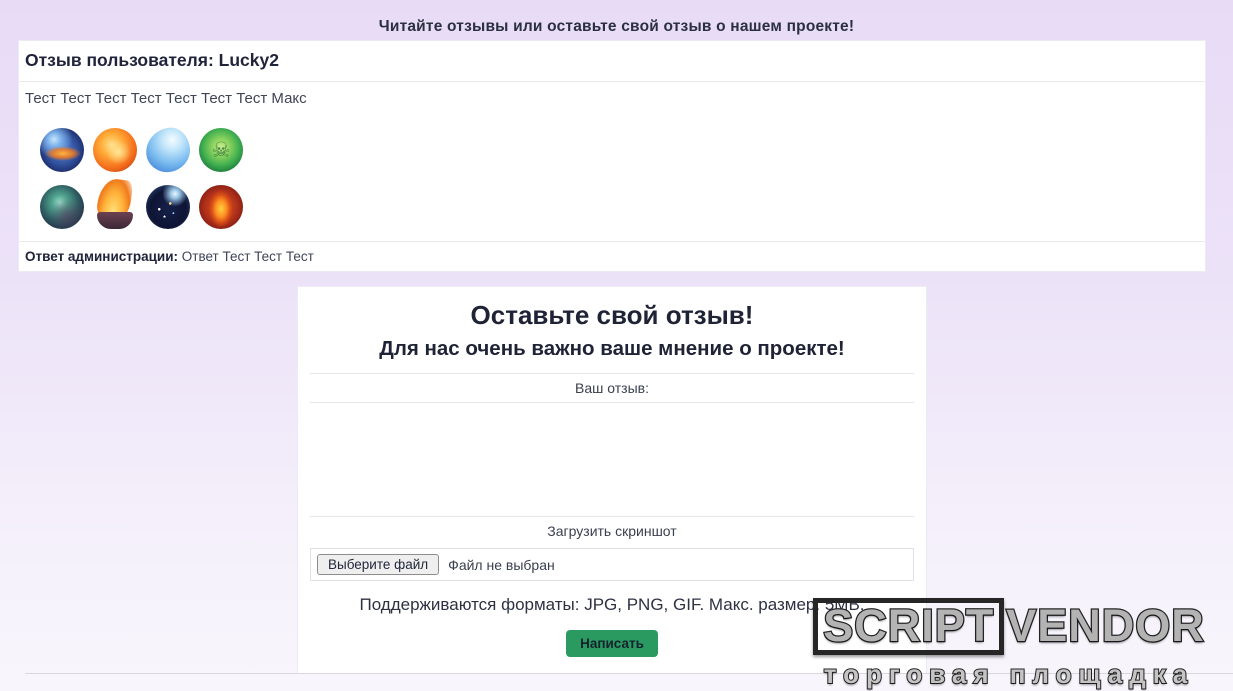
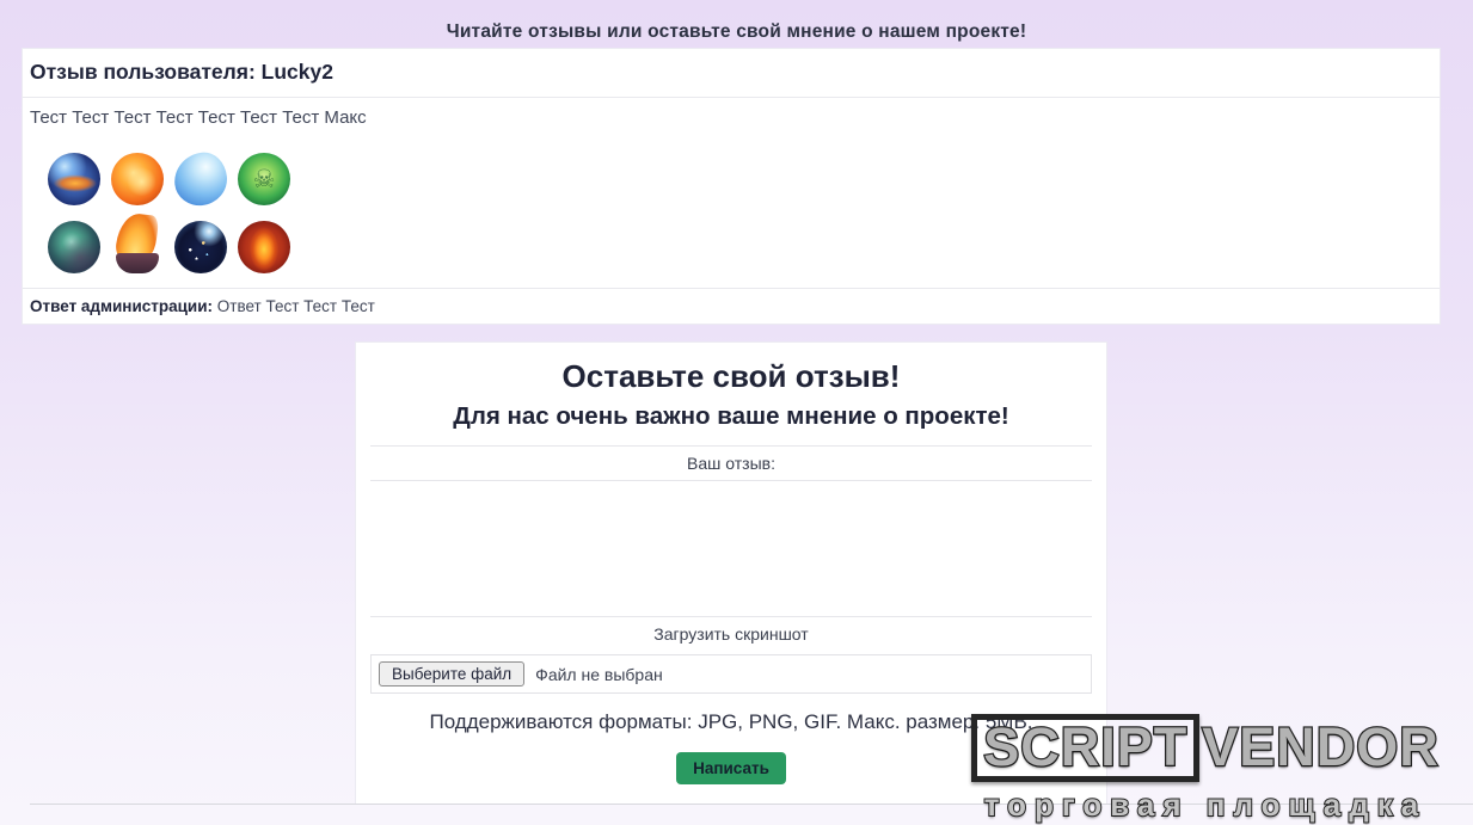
- Читайте отзывы или оставьте свой отзыв о нашем проекте!
+ Читайте отзывы или оставьте свой мнение о нашем проекте!
  Отзыв пользователя: Lucky2
  Тест Тест Тест Тест Тест Тест Тест Макс
  Ответ администрации: Ответ Тест Тест Тест
  Оставьте свой отзыв!
  Для нас очень важно ваше мнение о проекте!
  Ваш отзыв:
  Загрузить скриншот
  Выберите файл
  Файл не выбран
  Поддерживаются форматы: JPG, PNG, GIF. Макс. размер: 5MB.
  Написать
  SCRIPT VENDOR
  торговая площадка
